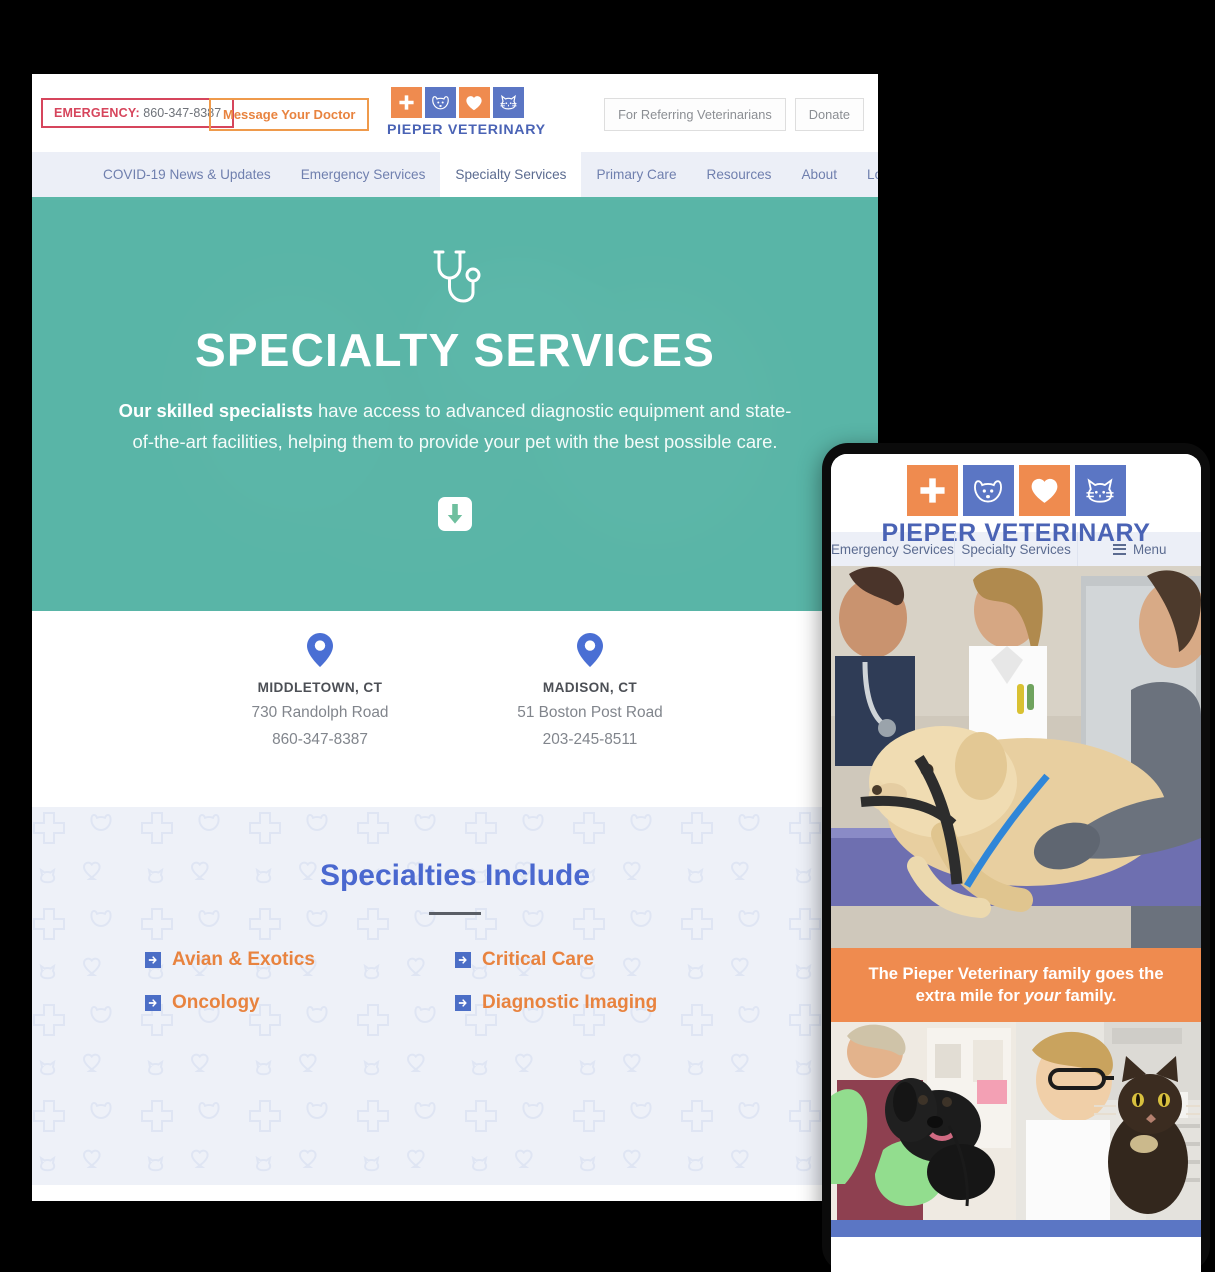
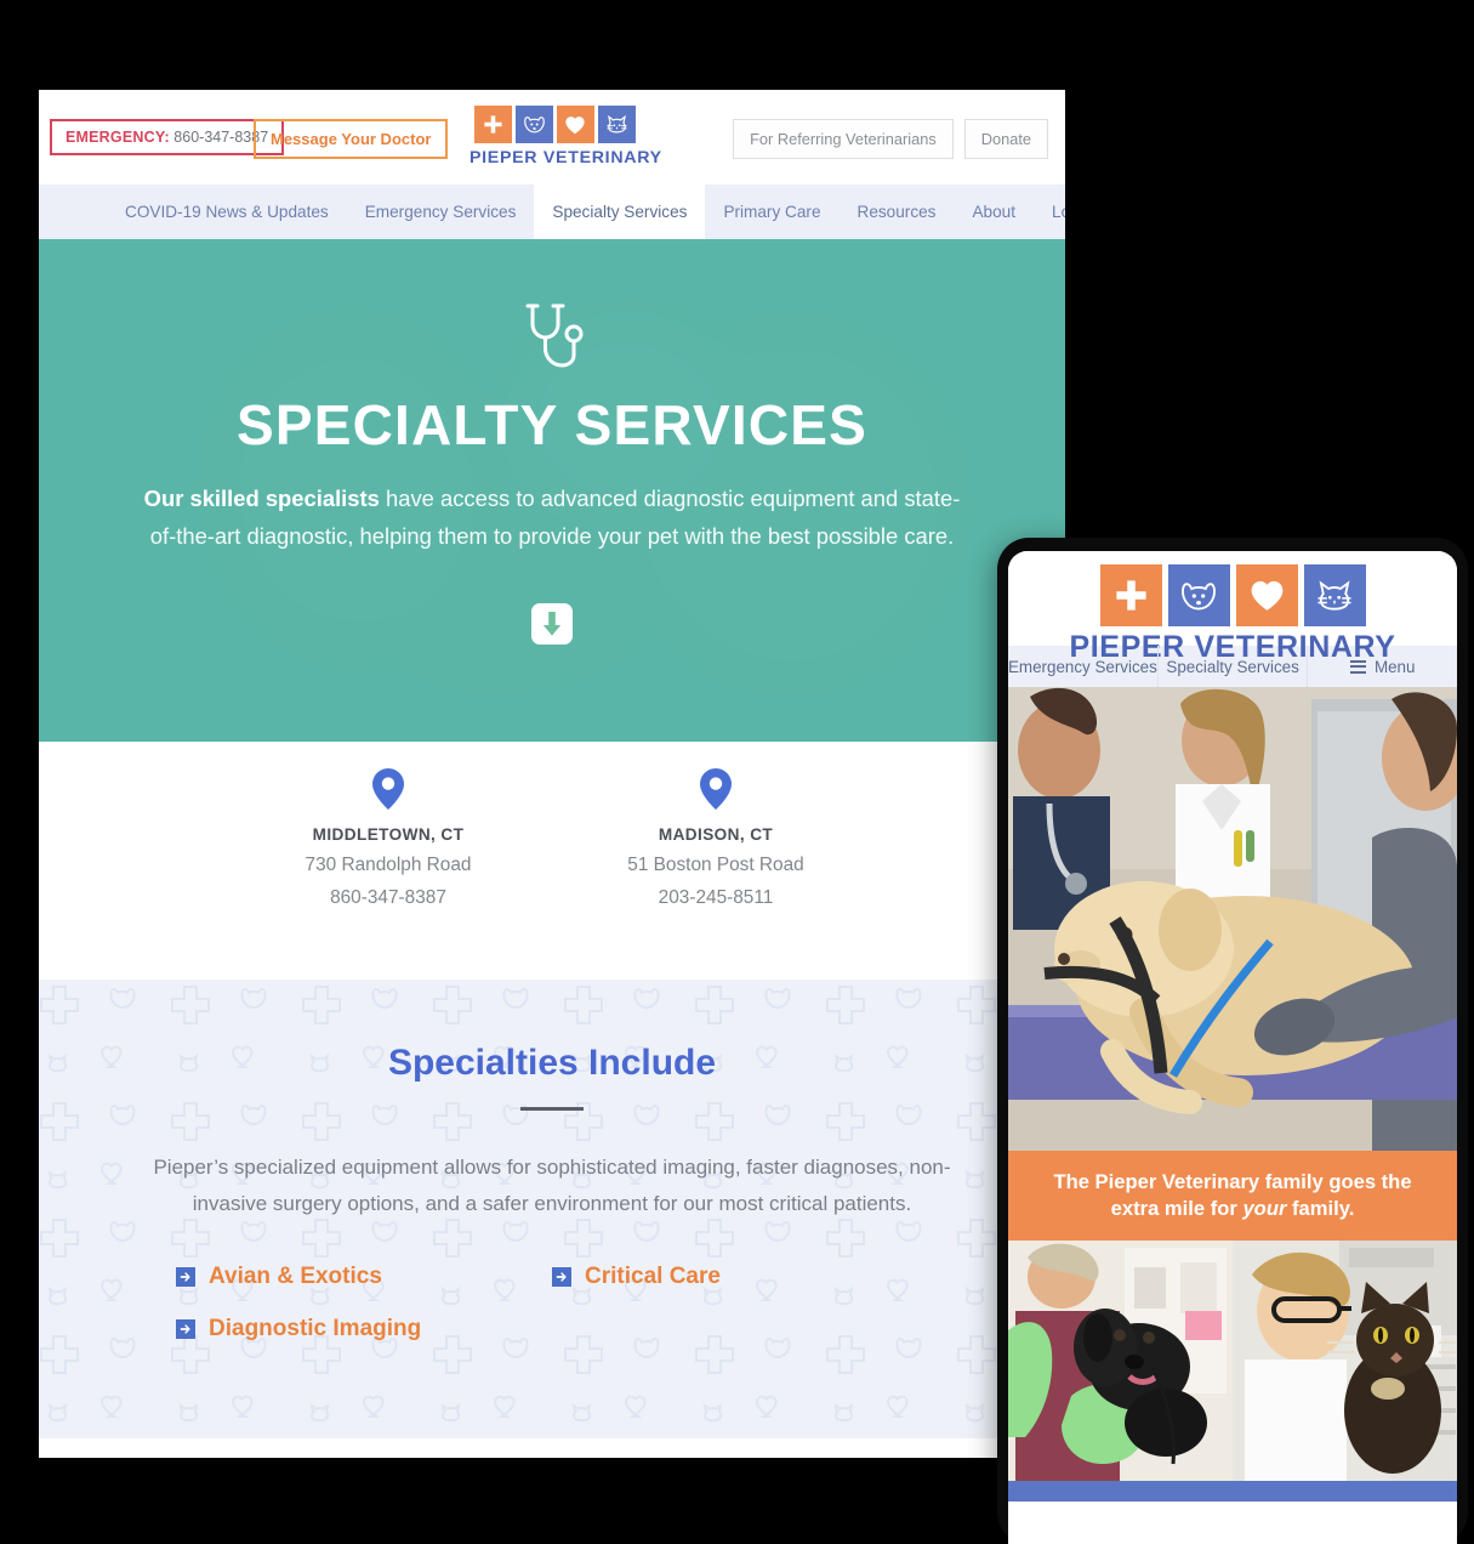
  EMERGENCY: 860-347-8387
  Message Your Doctor
  PIEPER VETERINARY
  For Referring Veterinarians
  Donate
  COVID-19 News & Updates
  Emergency Services
  Specialty Services
  Primary Care
  Resources
  About
  SPECIALTY SERVICES
- Our skilled specialists have access to advanced diagnostic equipment and state-of-the-art facilities, helping them to provide your pet with the best possible care.
+ Our skilled specialists have access to advanced diagnostic equipment and state-of-the-art diagnostic, helping them to provide your pet with the best possible care.
  MIDDLETOWN, CT
  730 Randolph Road
  860-347-8387
  MADISON, CT
  51 Boston Post Road
  203-245-8511
  Specialties Include
+ Pieper’s specialized equipment allows for sophisticated imaging, faster diagnoses, non-invasive surgery options, and a safer environment for our most critical patients.
  Avian & Exotics
  Critical Care
- Oncology
  Diagnostic Imaging
  PIEPER VETERINARY
  Emergency Services
  Specialty Services
  Menu
  The Pieper Veterinary family goes the
  extra mile for your family.
